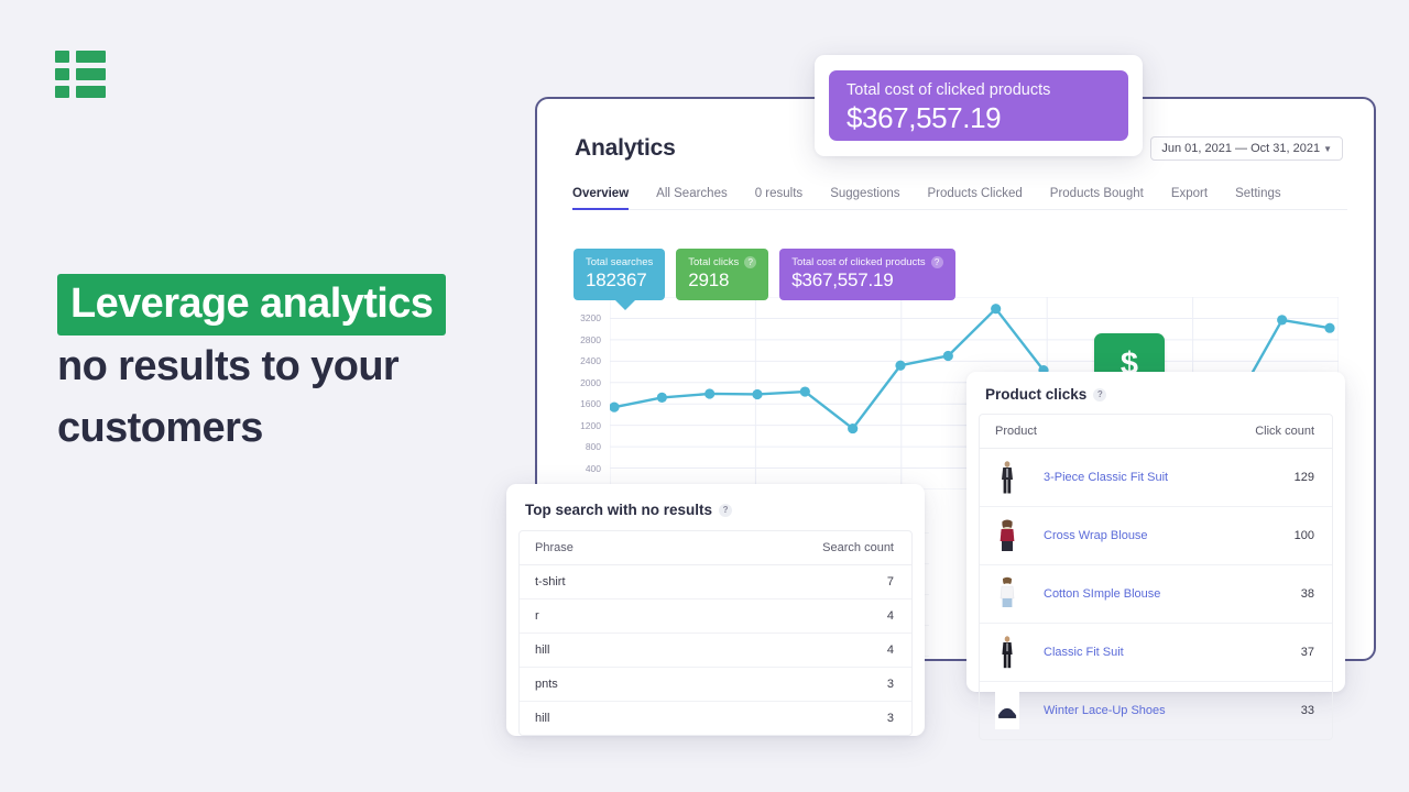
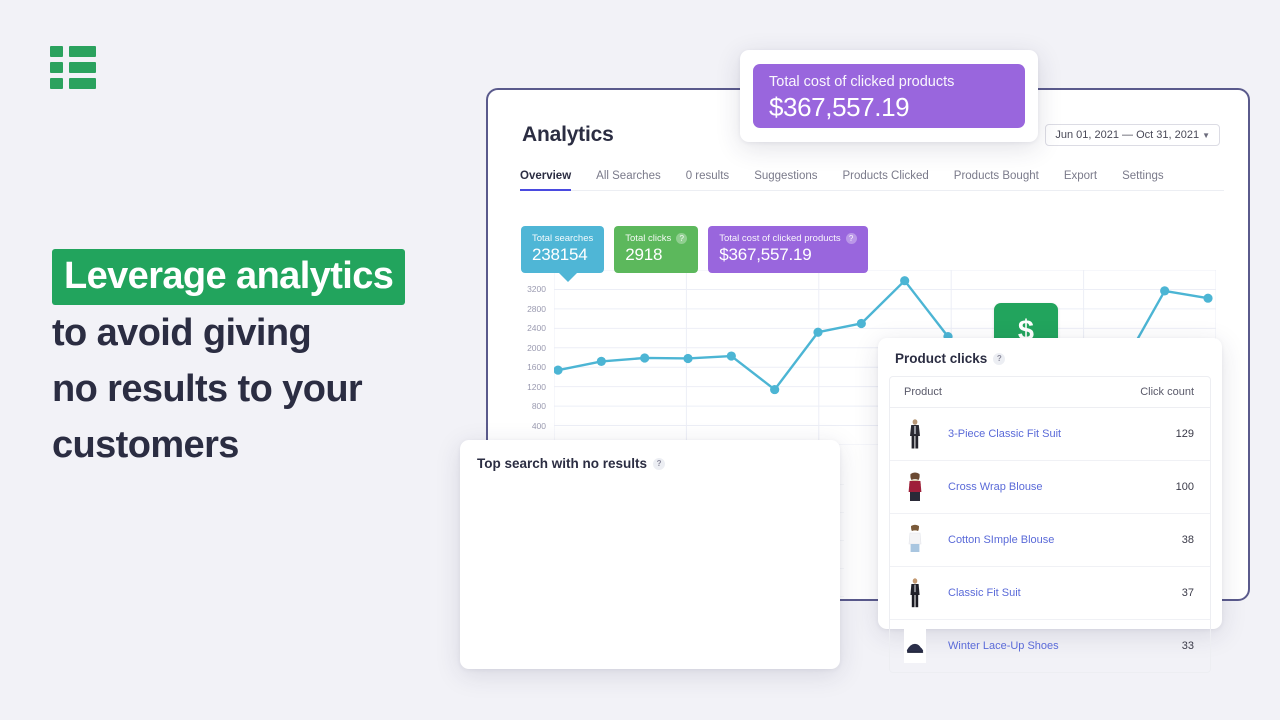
  Leverage analytics
+ to avoid giving
  no results to your
  customers
  Analytics
  Jun 01, 2021 — Oct 31, 2021 ▼
  Overview
  All Searches
  0 results
  Suggestions
  Products Clicked
  Products Bought
  Export
  Settings
  Total searches
- 182367
+ 238154
  Total clicks
  ?
  2918
  Total cost of clicked products
  ?
  $367,557.19
  3200
  2800
  2400
  2000
  1600
  1200
  800
  400
  $
  Total cost of clicked products
  $367,557.19
  Top search with no results
  ?
- Phrase	Search count
- t-shirt	7
- r	4
- hill	4
- pnts	3
- hill	3
  Product clicks
  ?
  Product	Click count
  3-Piece Classic Fit Suit	129
  Cross Wrap Blouse	100
  Cotton SImple Blouse	38
  Classic Fit Suit	37
  Winter Lace-Up Shoes	33
